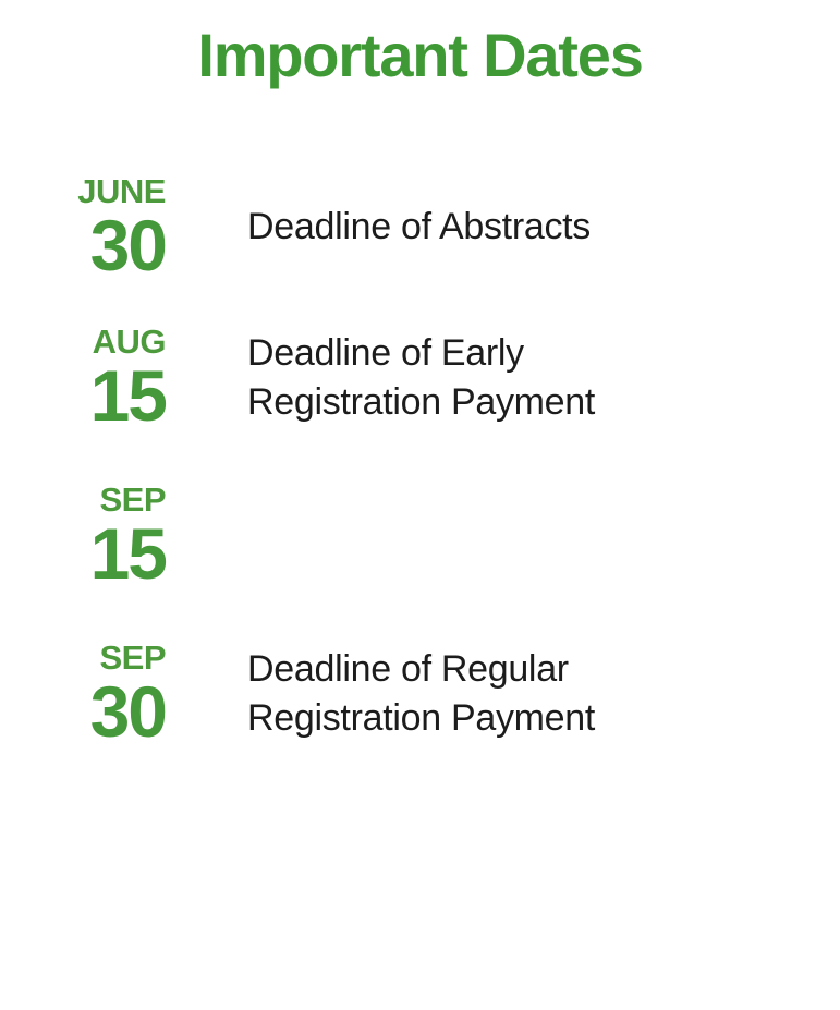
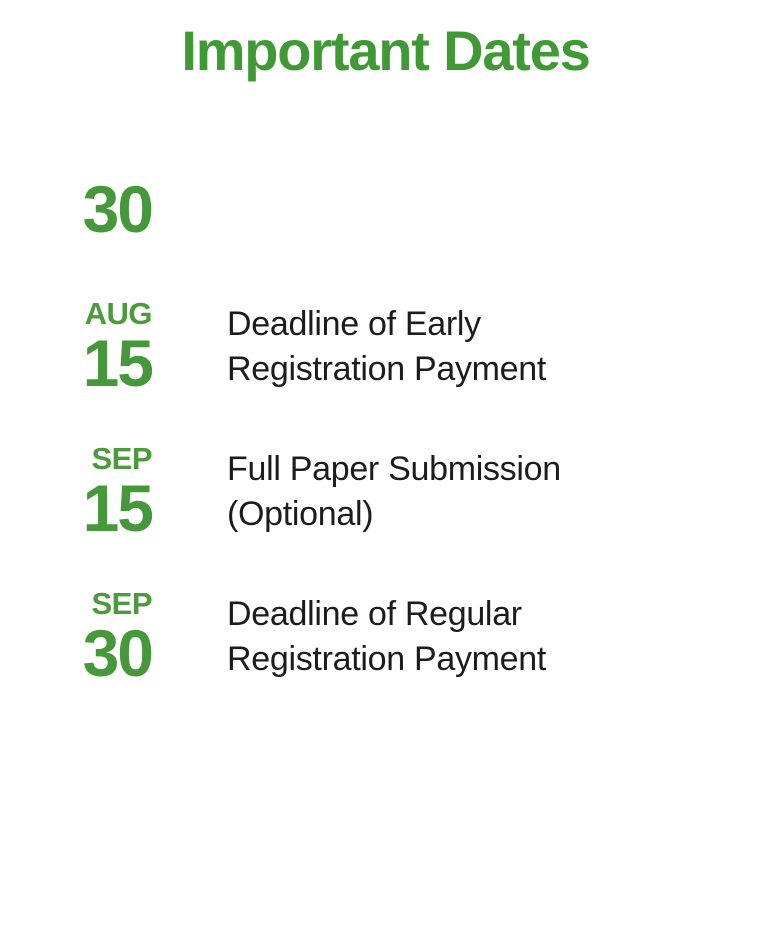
  Important Dates
- JUNE
  30
- Deadline of Abstracts
  AUG
  15
  Deadline of Early
  Registration Payment
  SEP
  15
+ Full Paper Submission
+ (Optional)
  SEP
  30
  Deadline of Regular
  Registration Payment
